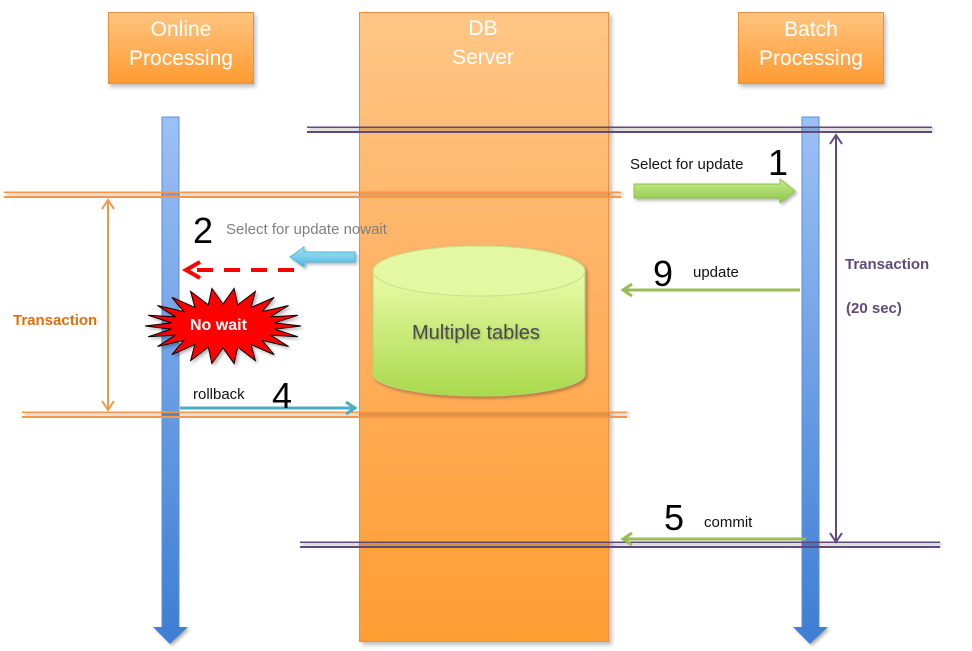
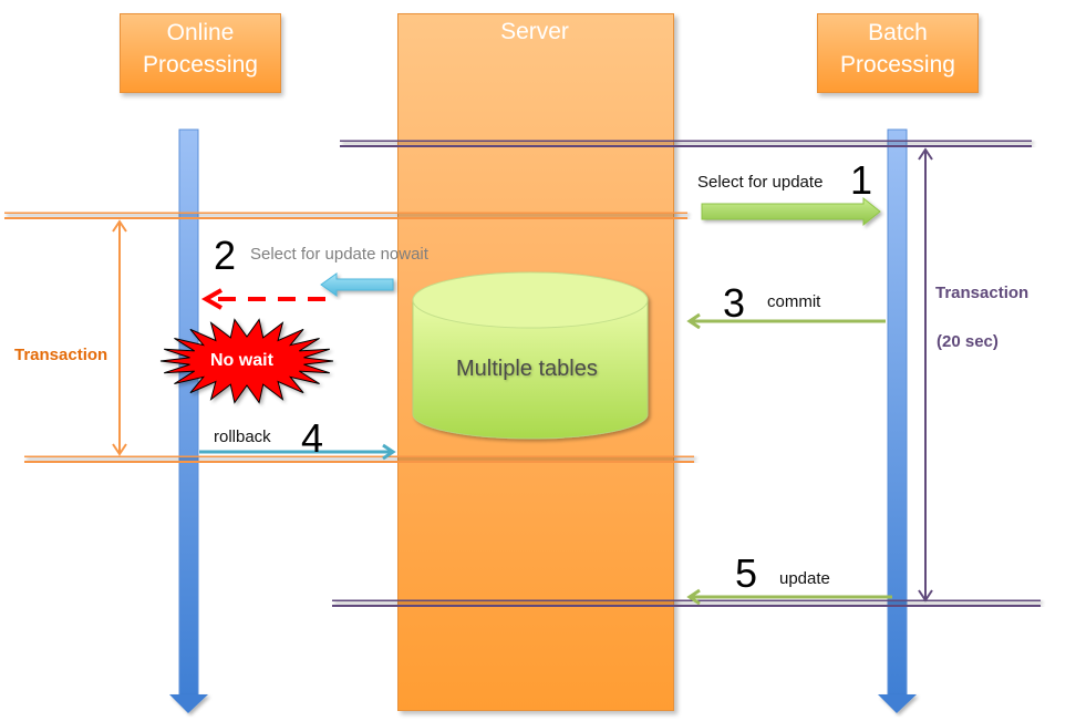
- DB
  Server
  Online
  Processing
  Batch
  Processing
  Select for update
  1
  2
  Select for update nowait
- 9
+ 3
- update
+ commit
  rollback
  4
  5
- commit
+ update
  Multiple tables
  No wait
  Transaction
  Transaction
  (20 sec)
